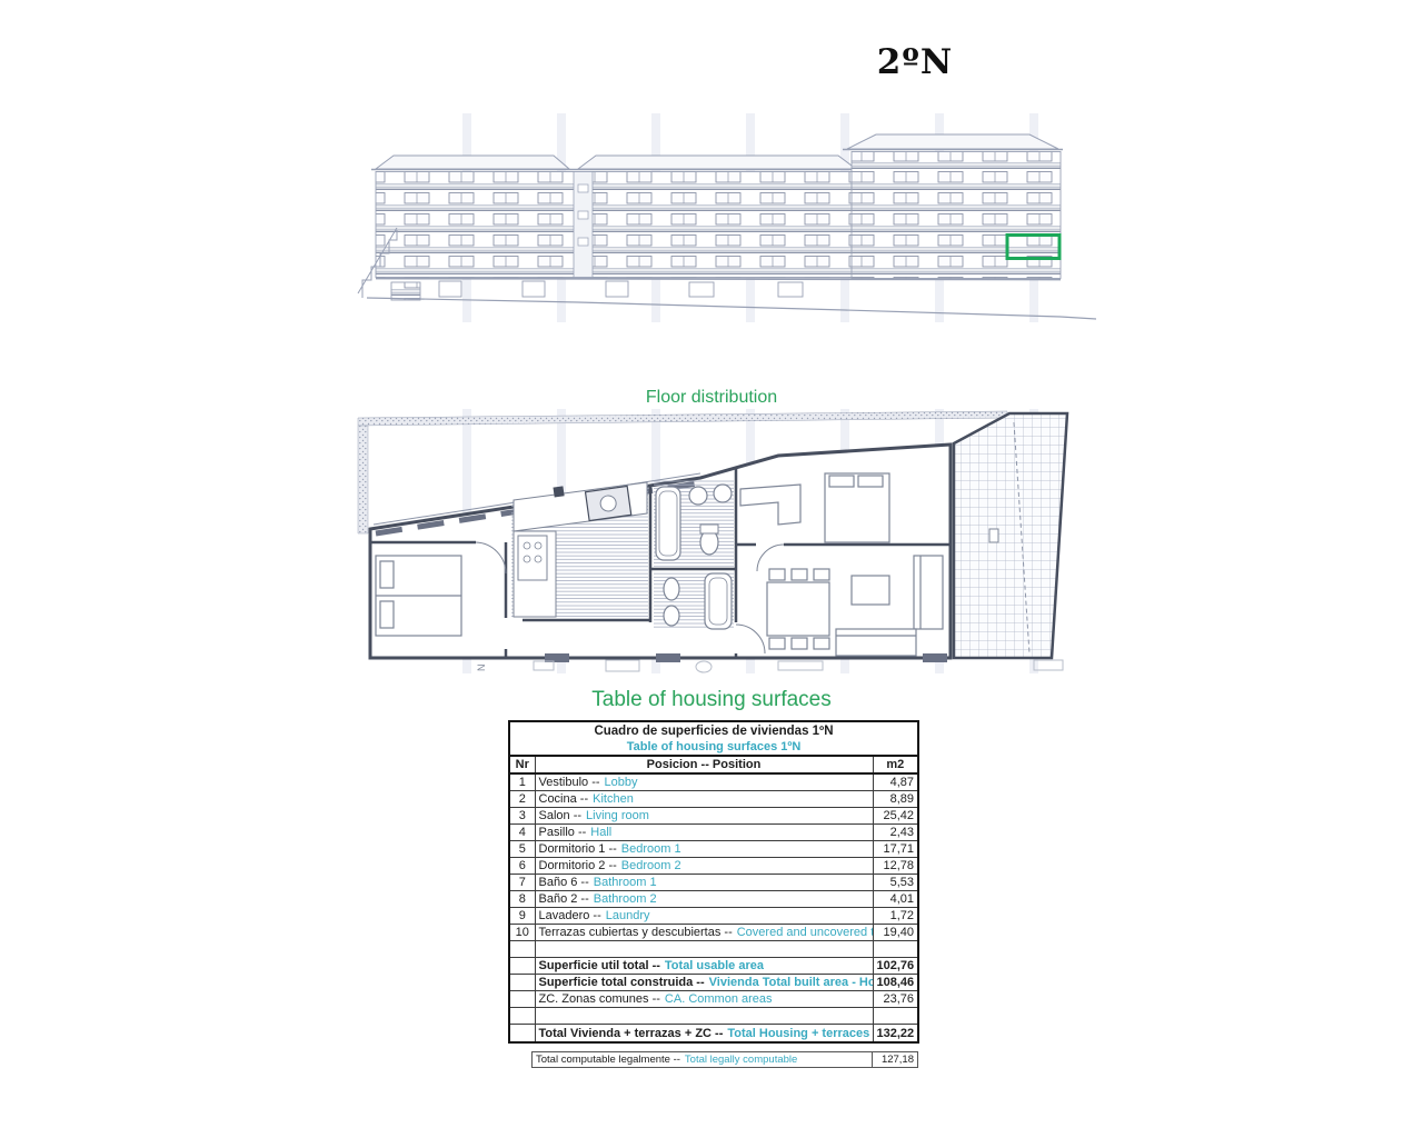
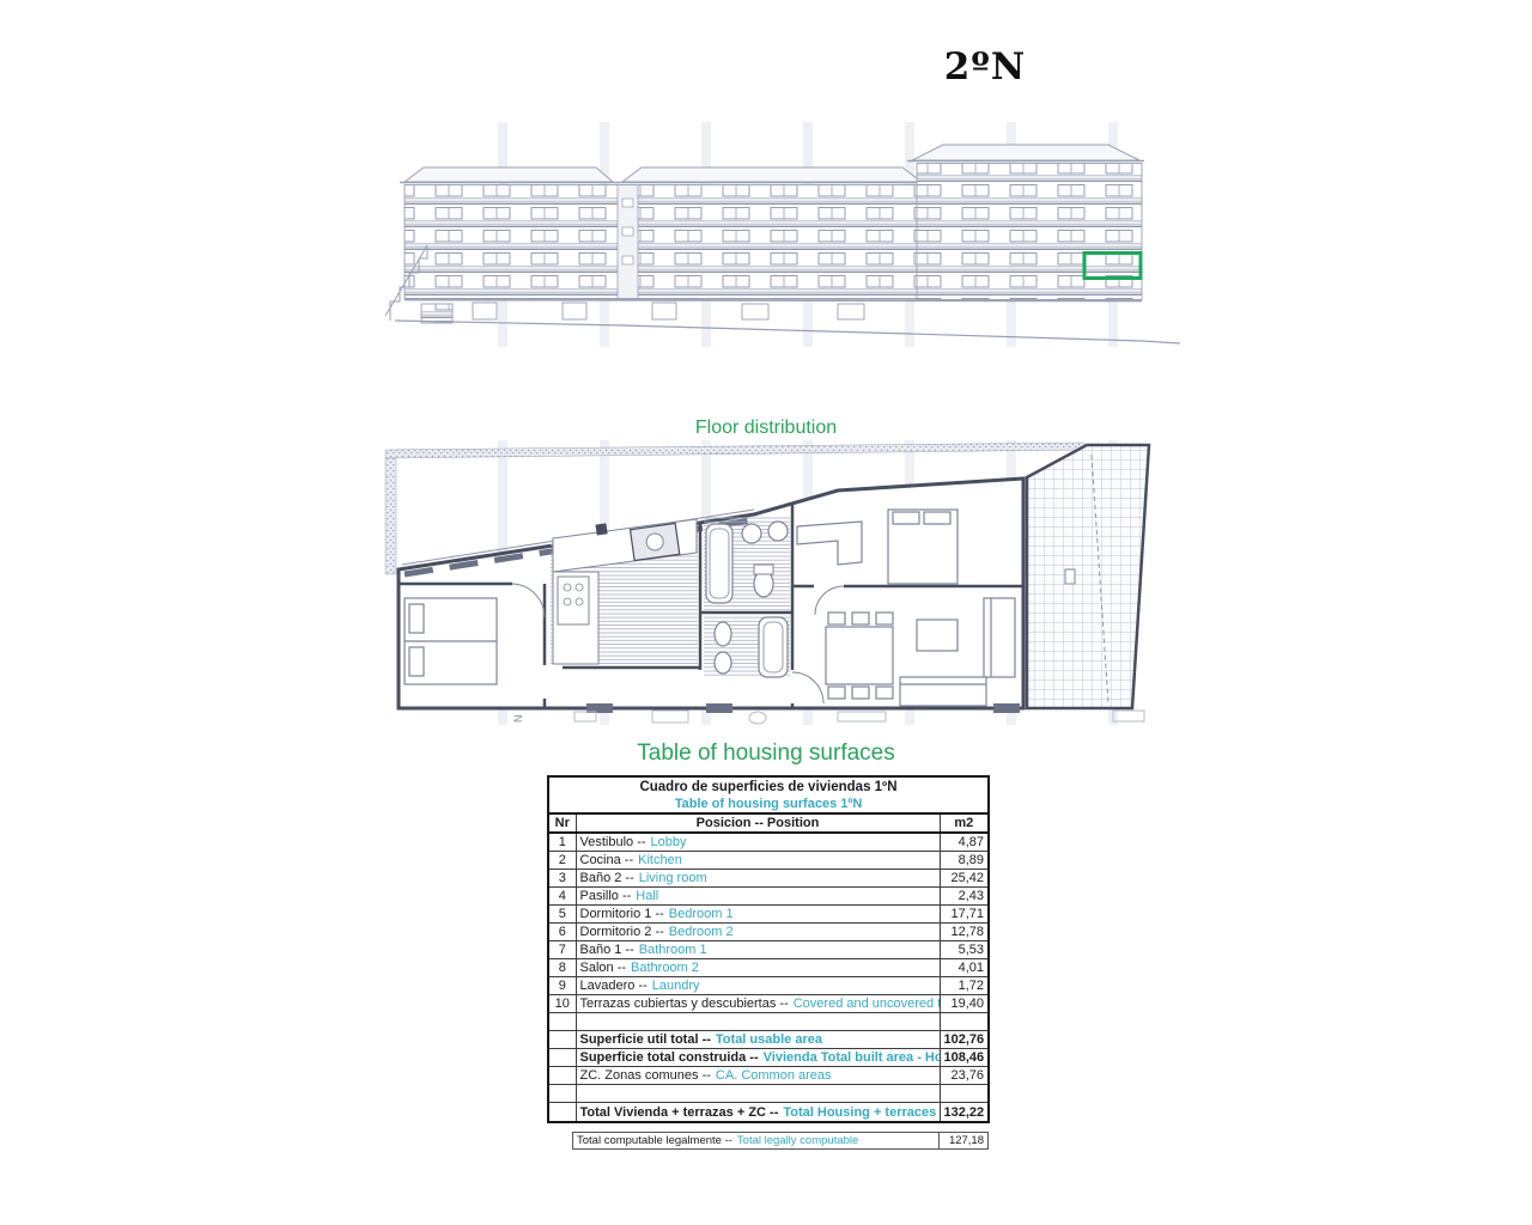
  2ºN
  Floor distribution
  Table of housing surfaces
  Cuadro de superficies de viviendas 1ºN
  Table of housing surfaces 1ºN
  Nr	Posicion -- Position	m2
  1	Vestibulo -- Lobby	4,87
  2	Cocina -- Kitchen	8,89
- 3	Salon -- Living room	25,42
+ 3	Baño 2 -- Living room	25,42
  4	Pasillo -- Hall	2,43
  5	Dormitorio 1 -- Bedroom 1	17,71
  6	Dormitorio 2 -- Bedroom 2	12,78
- 7	Baño 6 -- Bathroom 1	5,53
+ 7	Baño 1 -- Bathroom 1	5,53
- 8	Baño 2 -- Bathroom 2	4,01
+ 8	Salon -- Bathroom 2	4,01
  9	Lavadero -- Laundry	1,72
  10	Terrazas cubiertas y descubiertas -- Covered and uncovered	19,40
  	Superficie util total -- Total usable area	102,76
  	Superficie total construida -- Vivienda Total built area - Ho	108,46
  	ZC. Zonas comunes -- CA. Common areas	23,76
  	Total Vivienda + terrazas + ZC -- Total Housing + terraces	132,22
  Total computable legalmente -- Total legally computable	127,18
